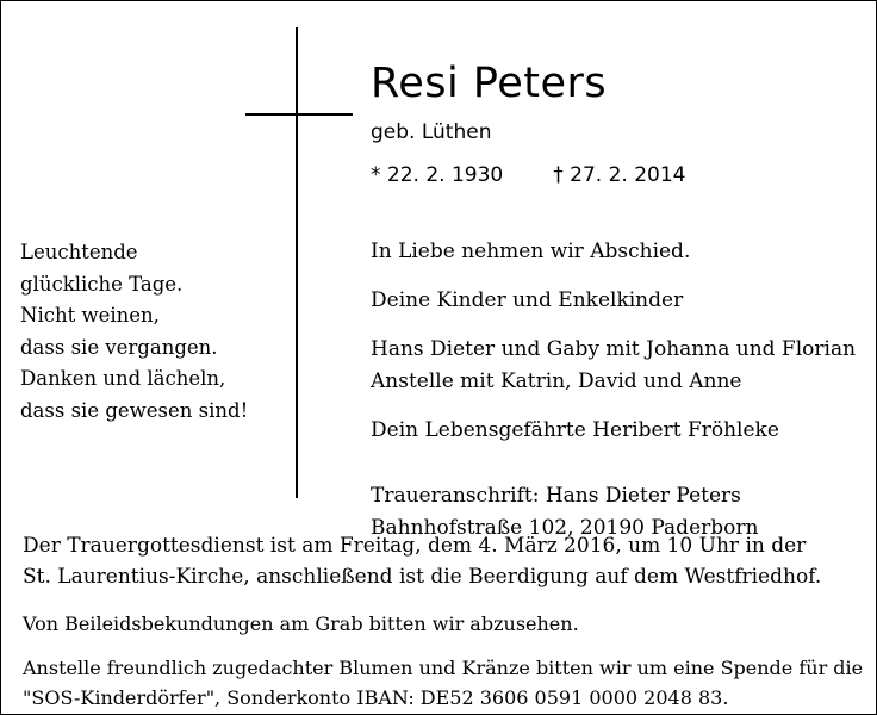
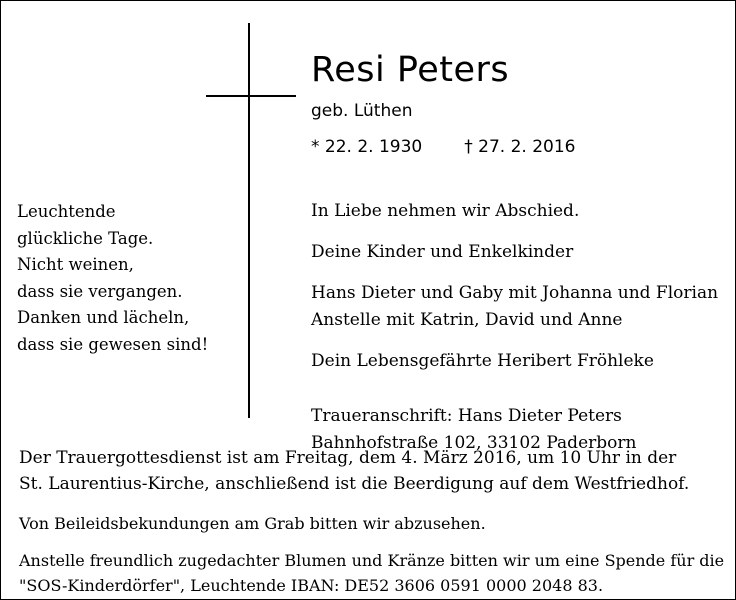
  Resi Peters
  geb. Lüthen
- * 22. 2. 1930 † 27. 2. 2014
+ * 22. 2. 1930 † 27. 2. 2016
  Leuchtende
  glückliche Tage.
  Nicht weinen,
  dass sie vergangen.
  Danken und lächeln,
  dass sie gewesen sind!
  In Liebe nehmen wir Abschied.
  Deine Kinder und Enkelkinder
  Hans Dieter und Gaby mit Johanna und Florian
  Anstelle mit Katrin, David und Anne
  Dein Lebensgefährte Heribert Fröhleke
  Traueranschrift: Hans Dieter Peters
- Bahnhofstraße 102, 20190 Paderborn
+ Bahnhofstraße 102, 33102 Paderborn
  Der Trauergottesdienst ist am Freitag, dem 4. März 2016, um 10 Uhr in der
  St. Laurentius-Kirche, anschließend ist die Beerdigung auf dem Westfriedhof.
  Von Beileidsbekundungen am Grab bitten wir abzusehen.
  Anstelle freundlich zugedachter Blumen und Kränze bitten wir um eine Spende für die
- "SOS-Kinderdörfer", Sonderkonto IBAN: DE52 3606 0591 0000 2048 83.
+ "SOS-Kinderdörfer", Leuchtende IBAN: DE52 3606 0591 0000 2048 83.
